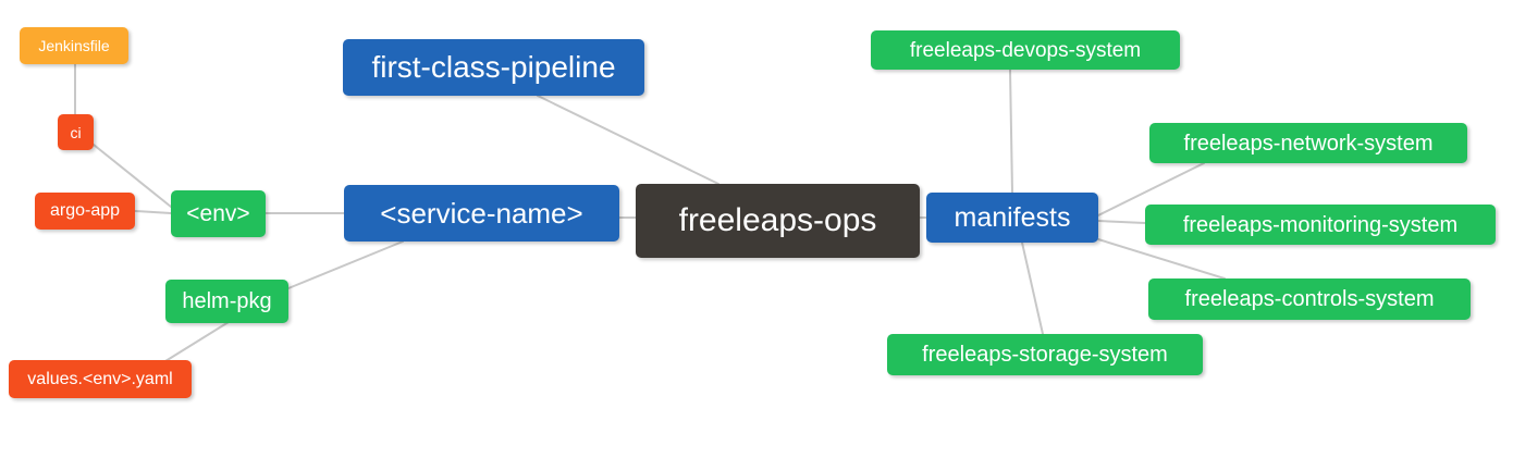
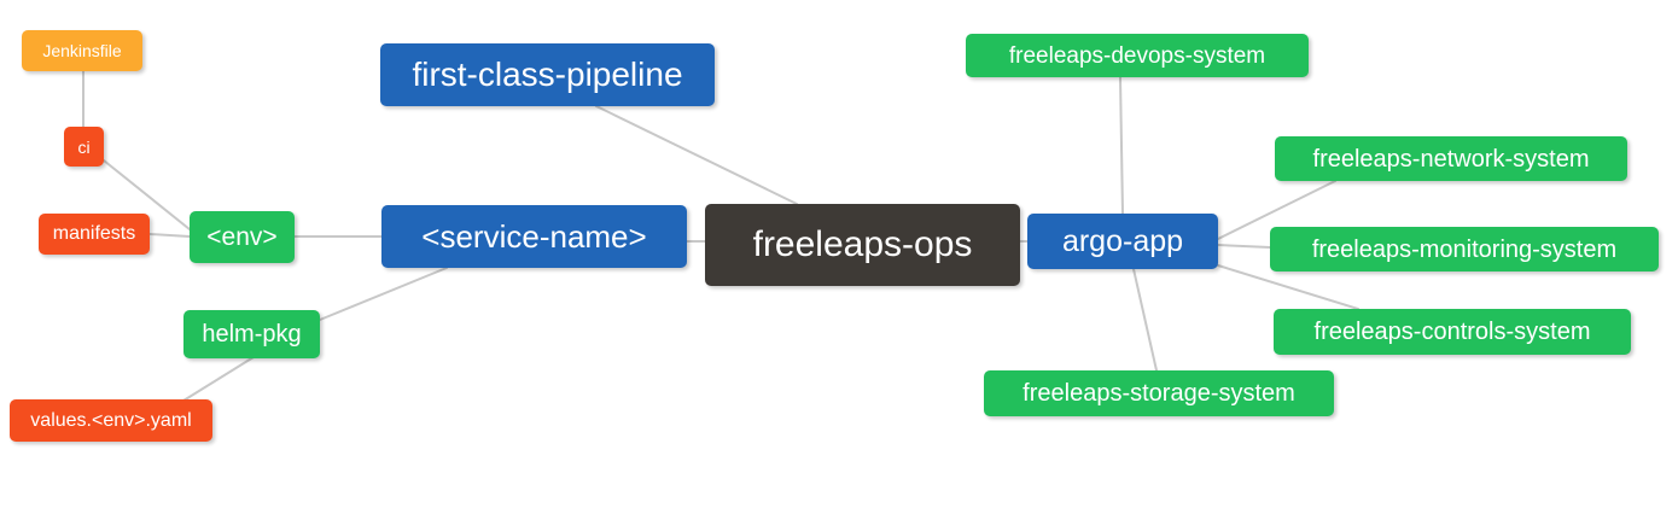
  Jenkinsfile
  ci
- argo-app
+ manifests
  <env>
  helm-pkg
  values.<env>.yaml
  first-class-pipeline
  <service-name>
  freeleaps-ops
- manifests
+ argo-app
  freeleaps-devops-system
  freeleaps-network-system
  freeleaps-monitoring-system
  freeleaps-controls-system
  freeleaps-storage-system
